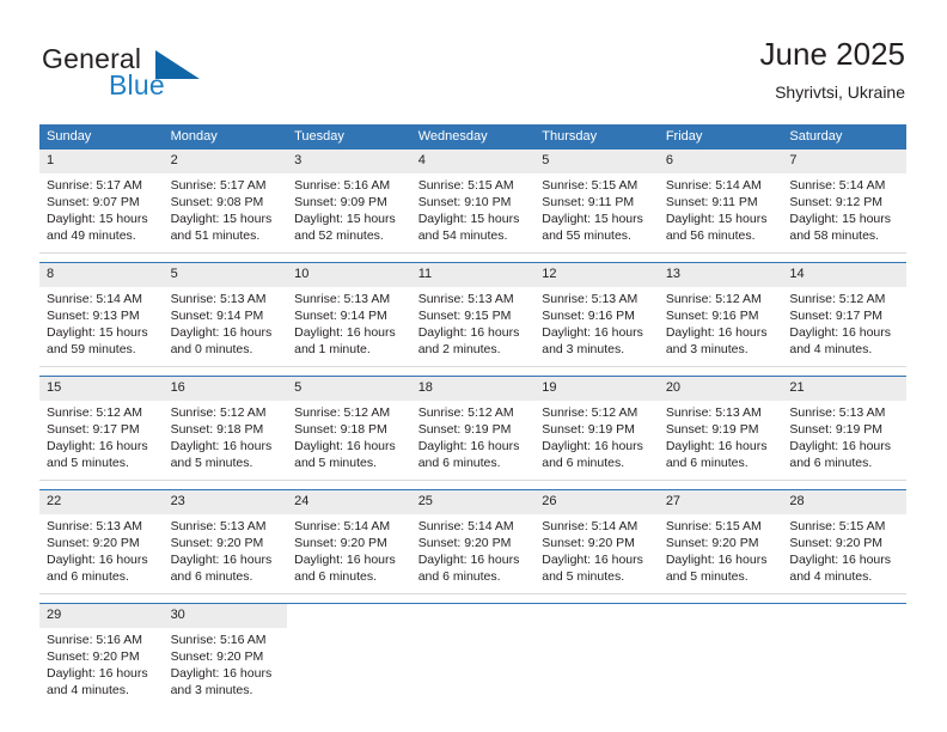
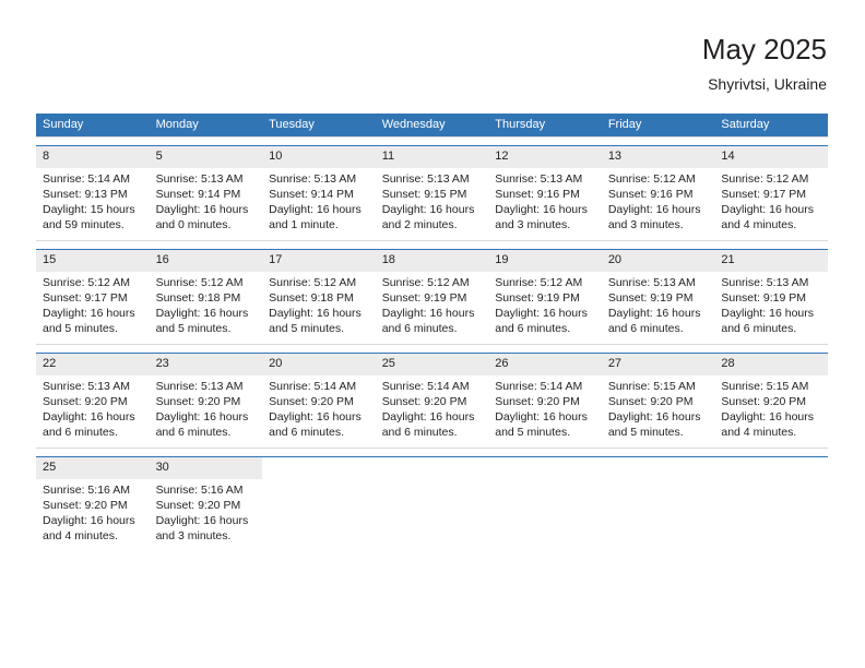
- General
- Blue
- June 2025
+ May 2025
  Shyrivtsi, Ukraine
  Sunday	Monday	Tuesday	Wednesday	Thursday	Friday	Saturday
- 1Sunrise: 5:17 AMSunset: 9:07 PMDaylight: 15 hoursand 49 minutes.	2Sunrise: 5:17 AMSunset: 9:08 PMDaylight: 15 hoursand 51 minutes.	3Sunrise: 5:16 AMSunset: 9:09 PMDaylight: 15 hoursand 52 minutes.	4Sunrise: 5:15 AMSunset: 9:10 PMDaylight: 15 hoursand 54 minutes.	5Sunrise: 5:15 AMSunset: 9:11 PMDaylight: 15 hoursand 55 minutes.	6Sunrise: 5:14 AMSunset: 9:11 PMDaylight: 15 hoursand 56 minutes.	7Sunrise: 5:14 AMSunset: 9:12 PMDaylight: 15 hoursand 58 minutes.
  8Sunrise: 5:14 AMSunset: 9:13 PMDaylight: 15 hoursand 59 minutes.	5Sunrise: 5:13 AMSunset: 9:14 PMDaylight: 16 hoursand 0 minutes.	10Sunrise: 5:13 AMSunset: 9:14 PMDaylight: 16 hoursand 1 minute.	11Sunrise: 5:13 AMSunset: 9:15 PMDaylight: 16 hoursand 2 minutes.	12Sunrise: 5:13 AMSunset: 9:16 PMDaylight: 16 hoursand 3 minutes.	13Sunrise: 5:12 AMSunset: 9:16 PMDaylight: 16 hoursand 3 minutes.	14Sunrise: 5:12 AMSunset: 9:17 PMDaylight: 16 hoursand 4 minutes.
- 15Sunrise: 5:12 AMSunset: 9:17 PMDaylight: 16 hoursand 5 minutes.	16Sunrise: 5:12 AMSunset: 9:18 PMDaylight: 16 hoursand 5 minutes.	5Sunrise: 5:12 AMSunset: 9:18 PMDaylight: 16 hoursand 5 minutes.	18Sunrise: 5:12 AMSunset: 9:19 PMDaylight: 16 hoursand 6 minutes.	19Sunrise: 5:12 AMSunset: 9:19 PMDaylight: 16 hoursand 6 minutes.	20Sunrise: 5:13 AMSunset: 9:19 PMDaylight: 16 hoursand 6 minutes.	21Sunrise: 5:13 AMSunset: 9:19 PMDaylight: 16 hoursand 6 minutes.
+ 15Sunrise: 5:12 AMSunset: 9:17 PMDaylight: 16 hoursand 5 minutes.	16Sunrise: 5:12 AMSunset: 9:18 PMDaylight: 16 hoursand 5 minutes.	17Sunrise: 5:12 AMSunset: 9:18 PMDaylight: 16 hoursand 5 minutes.	18Sunrise: 5:12 AMSunset: 9:19 PMDaylight: 16 hoursand 6 minutes.	19Sunrise: 5:12 AMSunset: 9:19 PMDaylight: 16 hoursand 6 minutes.	20Sunrise: 5:13 AMSunset: 9:19 PMDaylight: 16 hoursand 6 minutes.	21Sunrise: 5:13 AMSunset: 9:19 PMDaylight: 16 hoursand 6 minutes.
- 22Sunrise: 5:13 AMSunset: 9:20 PMDaylight: 16 hoursand 6 minutes.	23Sunrise: 5:13 AMSunset: 9:20 PMDaylight: 16 hoursand 6 minutes.	24Sunrise: 5:14 AMSunset: 9:20 PMDaylight: 16 hoursand 6 minutes.	25Sunrise: 5:14 AMSunset: 9:20 PMDaylight: 16 hoursand 6 minutes.	26Sunrise: 5:14 AMSunset: 9:20 PMDaylight: 16 hoursand 5 minutes.	27Sunrise: 5:15 AMSunset: 9:20 PMDaylight: 16 hoursand 5 minutes.	28Sunrise: 5:15 AMSunset: 9:20 PMDaylight: 16 hoursand 4 minutes.
+ 22Sunrise: 5:13 AMSunset: 9:20 PMDaylight: 16 hoursand 6 minutes.	23Sunrise: 5:13 AMSunset: 9:20 PMDaylight: 16 hoursand 6 minutes.	20Sunrise: 5:14 AMSunset: 9:20 PMDaylight: 16 hoursand 6 minutes.	25Sunrise: 5:14 AMSunset: 9:20 PMDaylight: 16 hoursand 6 minutes.	26Sunrise: 5:14 AMSunset: 9:20 PMDaylight: 16 hoursand 5 minutes.	27Sunrise: 5:15 AMSunset: 9:20 PMDaylight: 16 hoursand 5 minutes.	28Sunrise: 5:15 AMSunset: 9:20 PMDaylight: 16 hoursand 4 minutes.
- 29Sunrise: 5:16 AMSunset: 9:20 PMDaylight: 16 hoursand 4 minutes.	30Sunrise: 5:16 AMSunset: 9:20 PMDaylight: 16 hoursand 3 minutes.
+ 25Sunrise: 5:16 AMSunset: 9:20 PMDaylight: 16 hoursand 4 minutes.	30Sunrise: 5:16 AMSunset: 9:20 PMDaylight: 16 hoursand 3 minutes.
